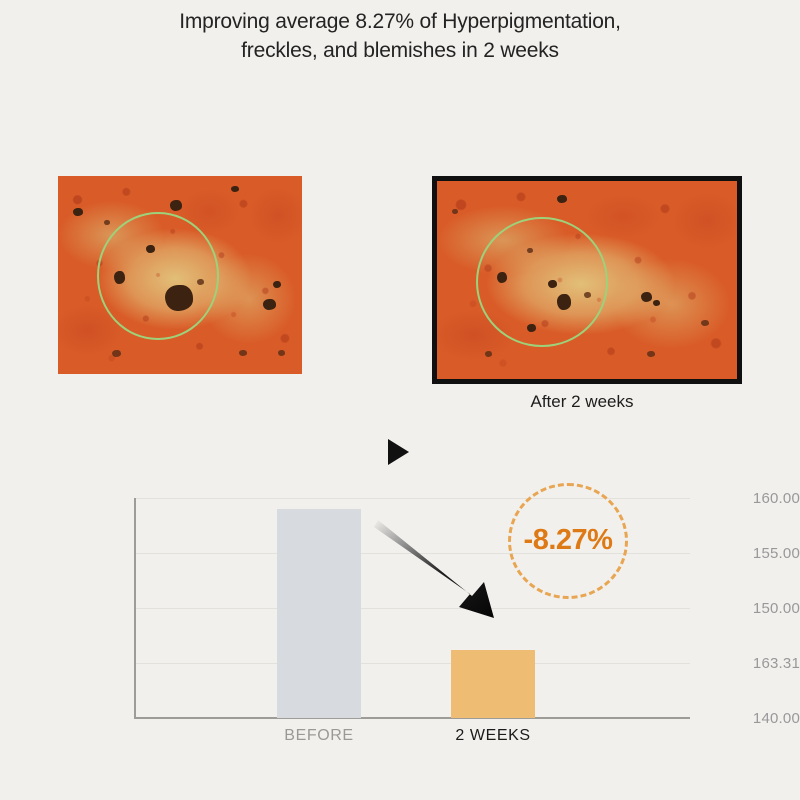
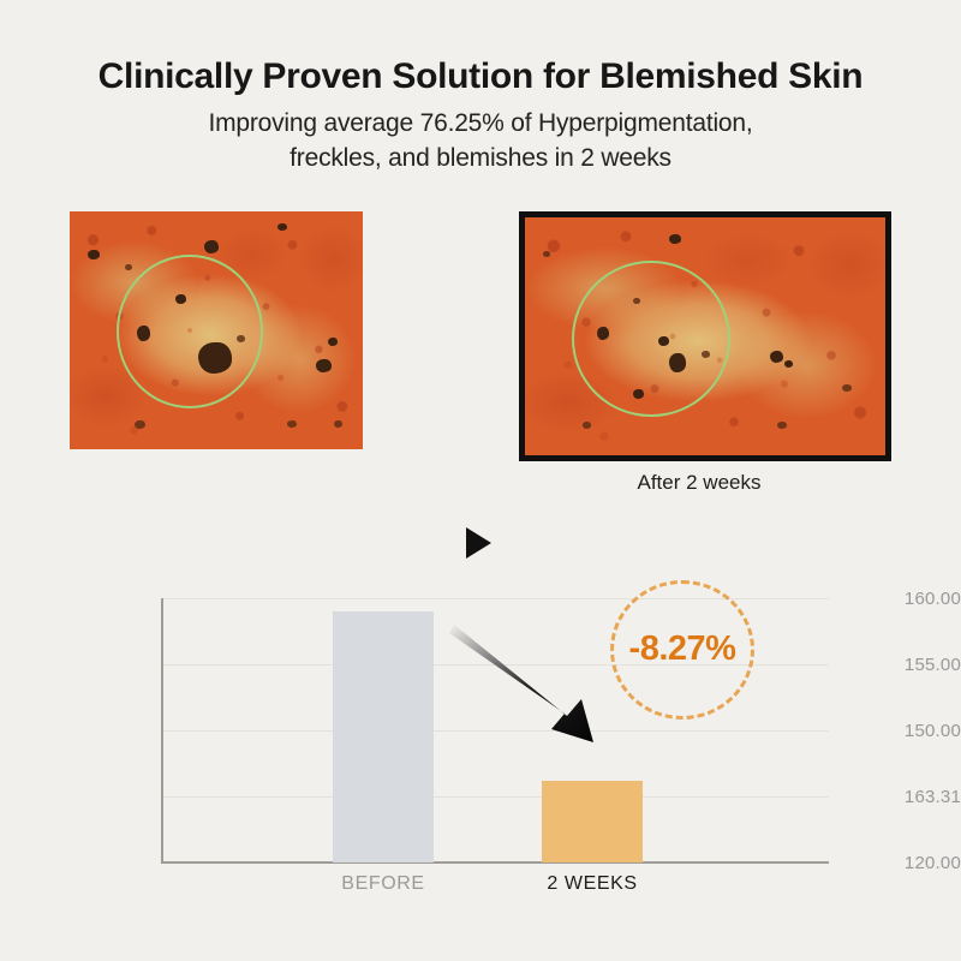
+ Clinically Proven Solution for Blemished Skin
- Improving average 8.27% of Hyperpigmentation,
+ Improving average 76.25% of Hyperpigmentation,
  freckles, and blemishes in 2 weeks
  After 2 weeks
  160.00
  155.00
  150.00
  163.31
- 140.00
+ 120.00
  BEFORE
  2 WEEKS
  -8.27%
